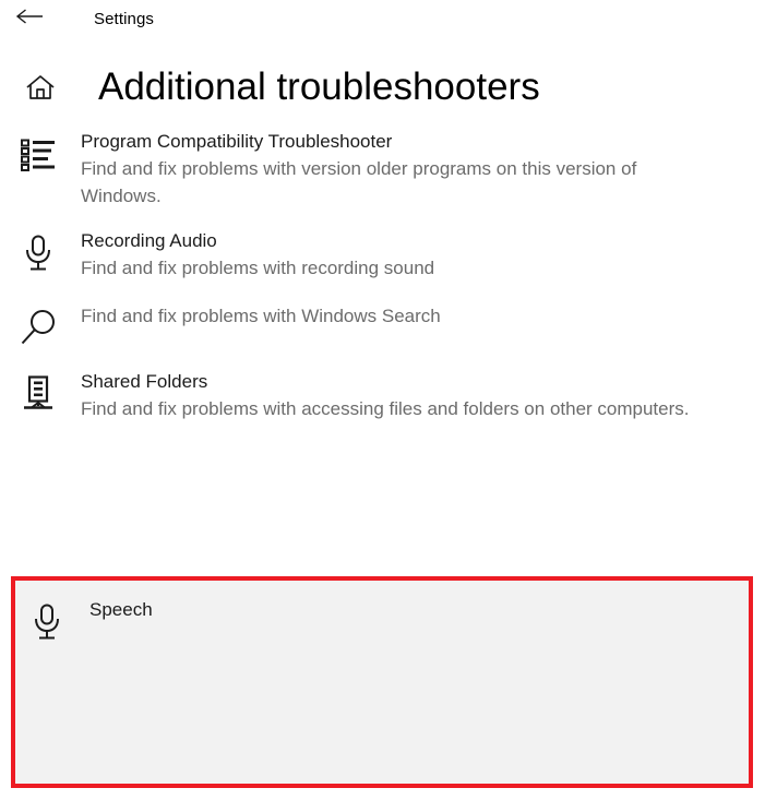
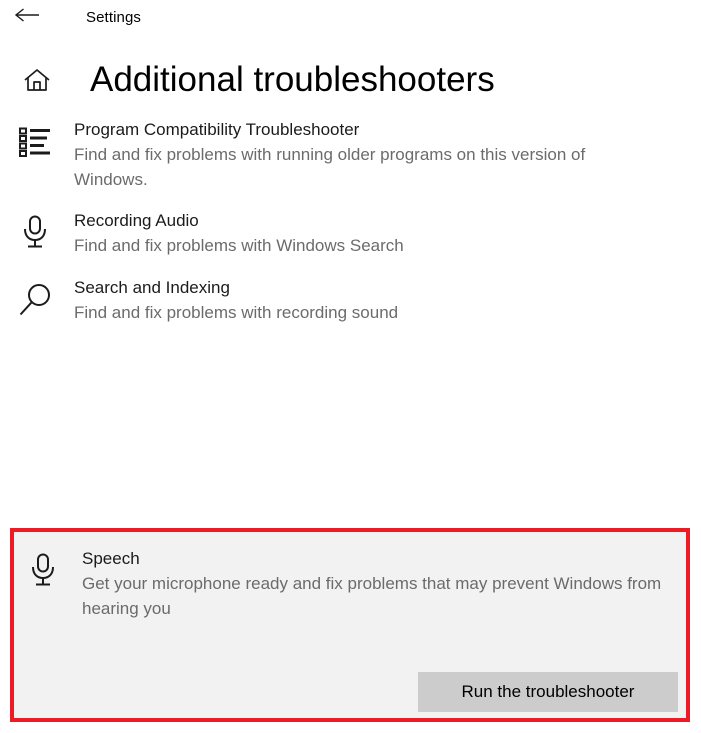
  Settings
  Additional troubleshooters
  Program Compatibility Troubleshooter
- Find and fix problems with version older programs on this version of Windows.
+ Find and fix problems with running older programs on this version of Windows.
  Recording Audio
- Find and fix problems with recording sound
+ Find and fix problems with Windows Search
+ Search and Indexing
- Find and fix problems with Windows Search
+ Find and fix problems with recording sound
- Shared Folders
- Find and fix problems with accessing files and folders on other computers.
  Speech
+ Get your microphone ready and fix problems that may prevent Windows from hearing you
+ Run the troubleshooter
